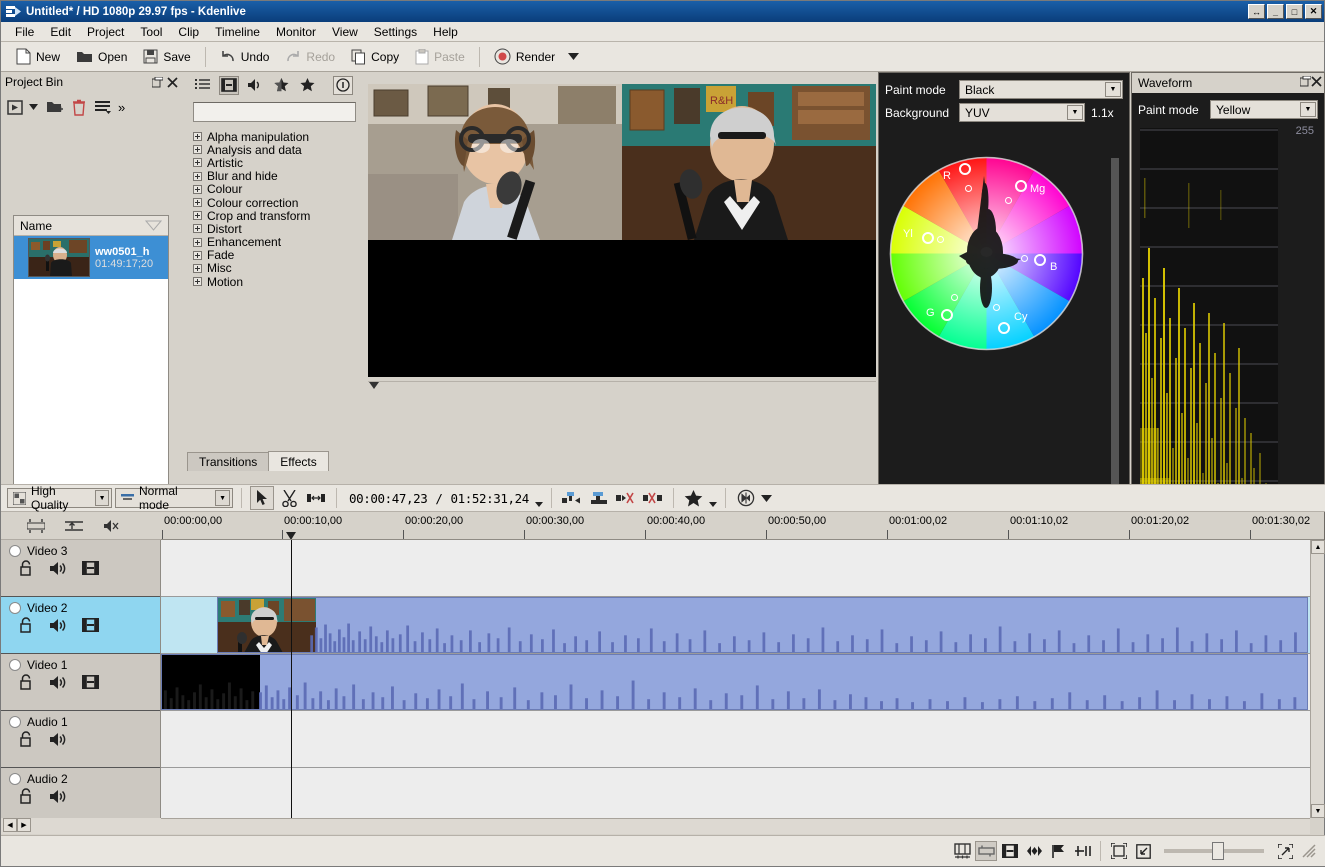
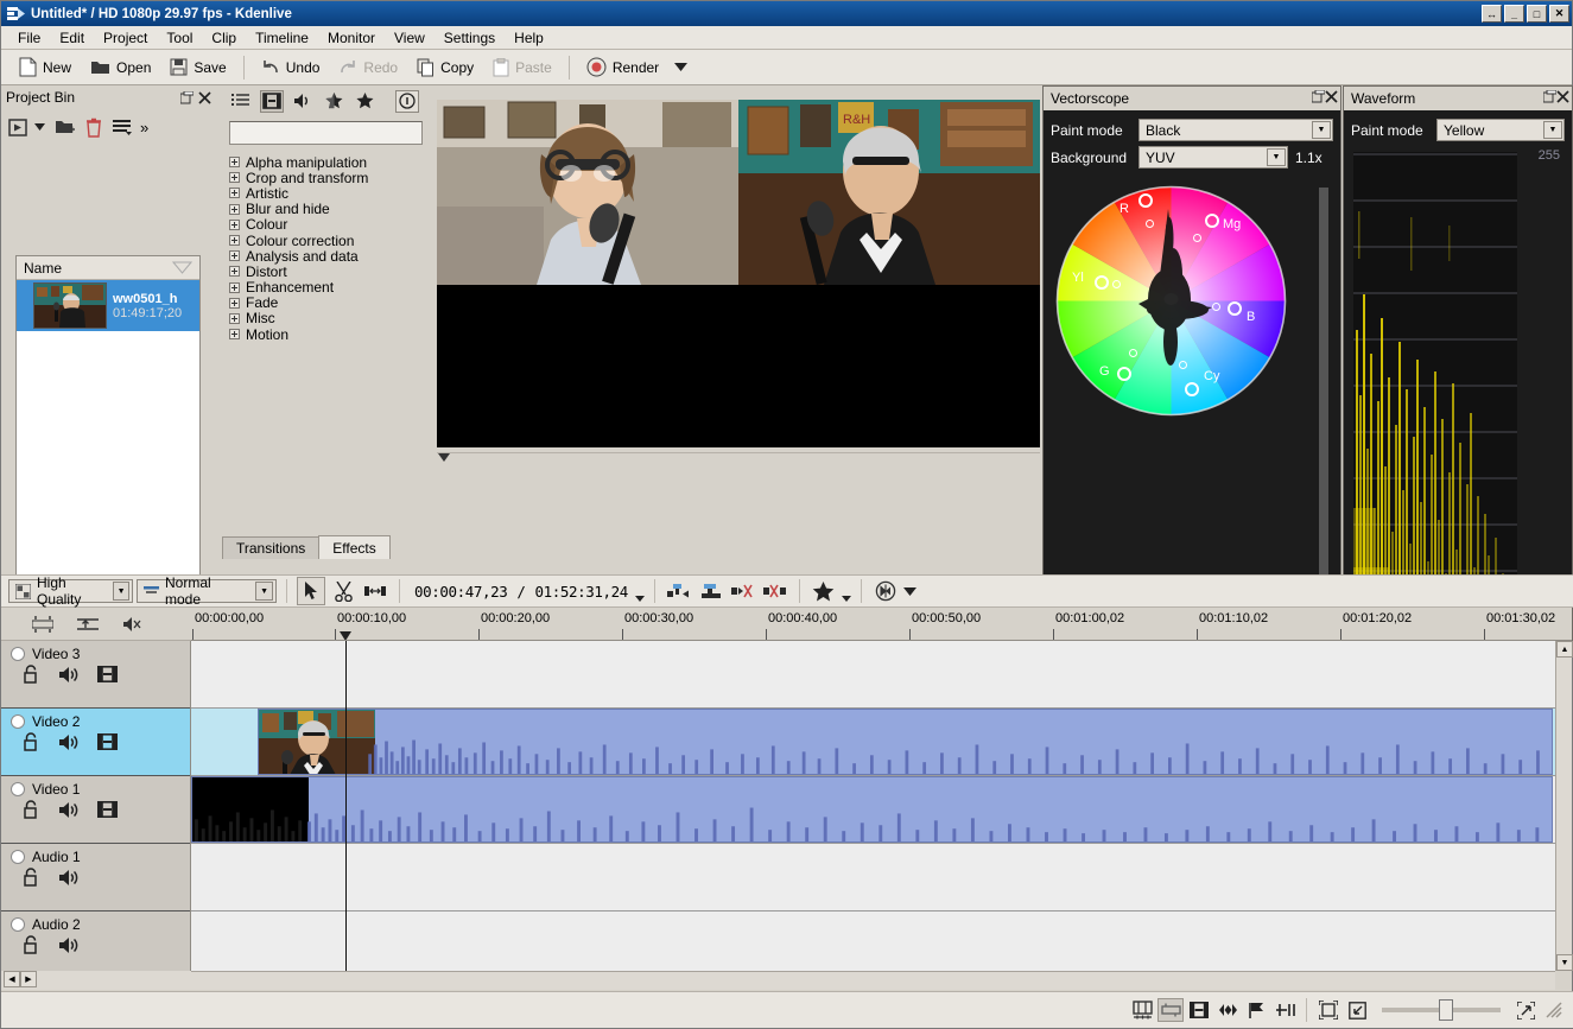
  Untitled* / HD 1080p 29.97 fps - Kdenlive
  ↔
  _
  □
  ✕
  File
  Edit
  Project
  Tool
  Clip
  Timeline
  Monitor
  View
  Settings
  Help
  New
  Open
  Save
  Undo
  Redo
  Copy
  Paste
  Render
  Project Bin
  »
  Name
  ww0501_h
  01:49:17;20
  Alpha manipulation
- Analysis and data
+ Crop and transform
  Artistic
  Blur and hide
  Colour
  Colour correction
- Crop and transform
+ Analysis and data
  Distort
  Enhancement
  Fade
  Misc
  Motion
  Transitions
  Effects
  R&H
+ Vectorscope
  Paint mode
  Black
  Background
  YUV
  1.1x
  R
  Mg
  B
  Cy
  G
  Yl
  Waveform
  Paint mode
  Yellow
  255
  High Quality
  Normal mode
  00:00:47,23
  /
  01:52:31,24
  00:00:00,00
  00:00:10,00
  00:00:20,00
  00:00:30,00
  00:00:40,00
  00:00:50,00
  00:01:00,02
  00:01:10,02
  00:01:20,02
  00:01:30,02
  Video 3
  Video 2
  Video 1
  Audio 1
  Audio 2
